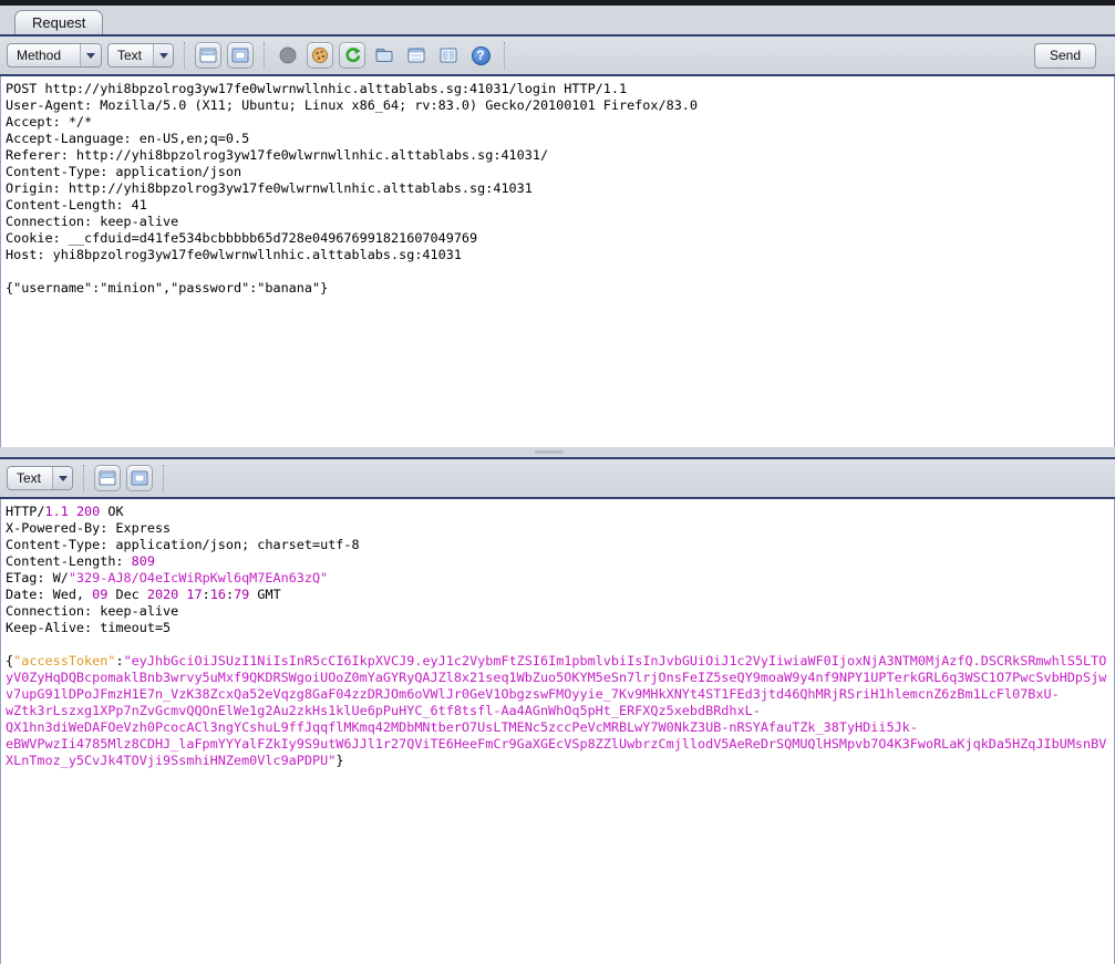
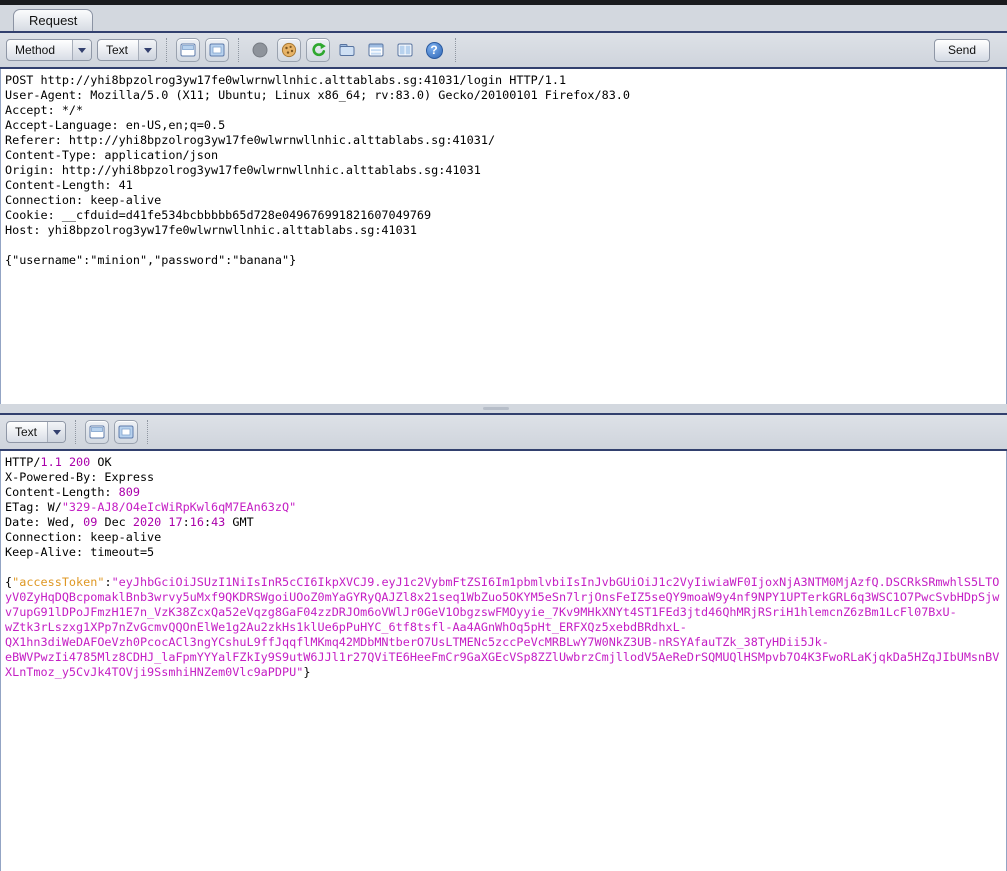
  Request
  Method
  Text
  ?
  Send
  POST http://yhi8bpzolrog3yw17fe0wlwrnwllnhic.alttablabs.sg:41031/login HTTP/1.1
  User-Agent: Mozilla/5.0 (X11; Ubuntu; Linux x86_64; rv:83.0) Gecko/20100101 Firefox/83.0
  Accept: */*
  Accept-Language: en-US,en;q=0.5
  Referer: http://yhi8bpzolrog3yw17fe0wlwrnwllnhic.alttablabs.sg:41031/
  Content-Type: application/json
  Origin: http://yhi8bpzolrog3yw17fe0wlwrnwllnhic.alttablabs.sg:41031
  Content-Length: 41
  Connection: keep-alive
  Cookie: __cfduid=d41fe534bcbbbbb65d728e049676991821607049769
  Host: yhi8bpzolrog3yw17fe0wlwrnwllnhic.alttablabs.sg:41031
  {"username":"minion","password":"banana"}
  Text
  HTTP/1.1 200 OK
  X-Powered-By: Express
- Content-Type: application/json; charset=utf-8
- Content-Length: 809 ETag: W/"329-AJ8/O4eIcWiRpKwl6qM7EAn63zQ" Date: Wed, 09 Dec 2020 17:16:79 GMT
+ Content-Length: 809 ETag: W/"329-AJ8/O4eIcWiRpKwl6qM7EAn63zQ" Date: Wed, 09 Dec 2020 17:16:43 GMT
  Connection: keep-alive
  Keep-Alive: timeout=5
  {"accessToken":"eyJhbGciOiJSUzI1NiIsInR5cCI6IkpXVCJ9.eyJ1c2VybmFtZSI6Im1pbmlvbiIsInJvbGUiOiJ1c2VyIiwiaWF0IjoxNjA3NTM0MjAzfQ.DSCRkSRmwhlS5LTOyV0ZyHqDQBcpomaklBnb3wrvy5uMxf9QKDRSWgoiUOoZ0mYaGYRyQAJZl8x21seq1WbZuo5OKYM5eSn7lrjOnsFeIZ5seQY9moaW9y4nf9NPY1UPTerkGRL6q3WSC1O7PwcSvbHDpSjwv7upG91lDPoJFmzH1E7n_VzK38ZcxQa52eVqzg8GaF04zzDRJOm6oVWlJr0GeV1ObgzswFMOyyie_7Kv9MHkXNYt4ST1FEd3jtd46QhMRjRSriH1hlemcnZ6zBm1LcFl07BxU-wZtk3rLszxg1XPp7nZvGcmvQQOnElWe1g2Au2zkHs1klUe6pPuHYC_6tf8tsfl-Aa4AGnWhOq5pHt_ERFXQz5xebdBRdhxL-QX1hn3diWeDAFOeVzh0PcocACl3ngYCshuL9ffJqqflMKmq42MDbMNtberO7UsLTMENc5zccPeVcMRBLwY7W0NkZ3UB-nRSYAfauTZk_38TyHDii5Jk-eBWVPwzIi4785Mlz8CDHJ_laFpmYYYalFZkIy9S9utW6JJl1r27QViTE6HeeFmCr9GaXGEcVSp8ZZlUwbrzCmjllodV5AeReDrSQMUQlHSMpvb7O4K3FwoRLaKjqkDa5HZqJIbUMsnBVXLnTmoz_y5CvJk4TOVji9SsmhiHNZem0Vlc9aPDPU"}
